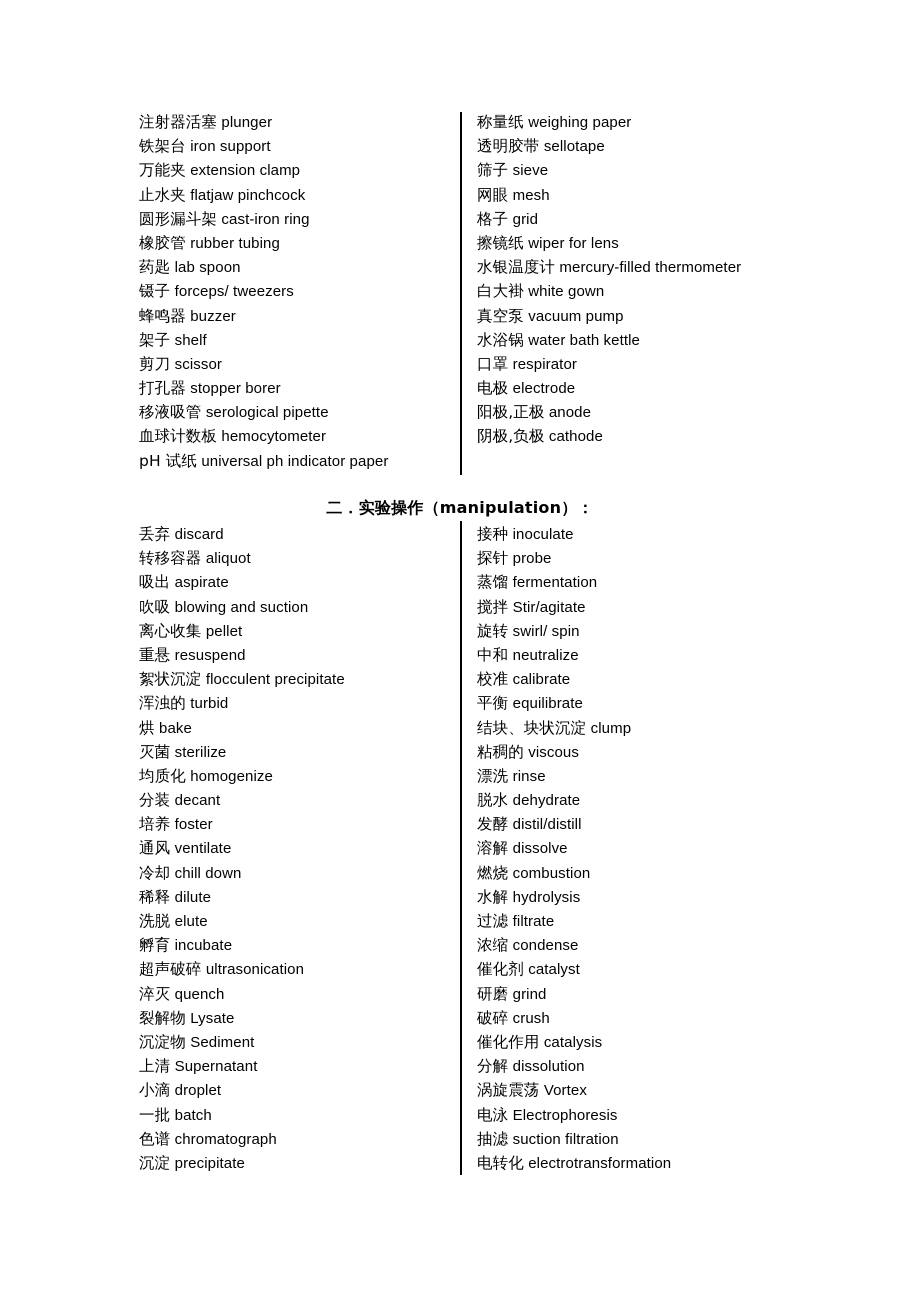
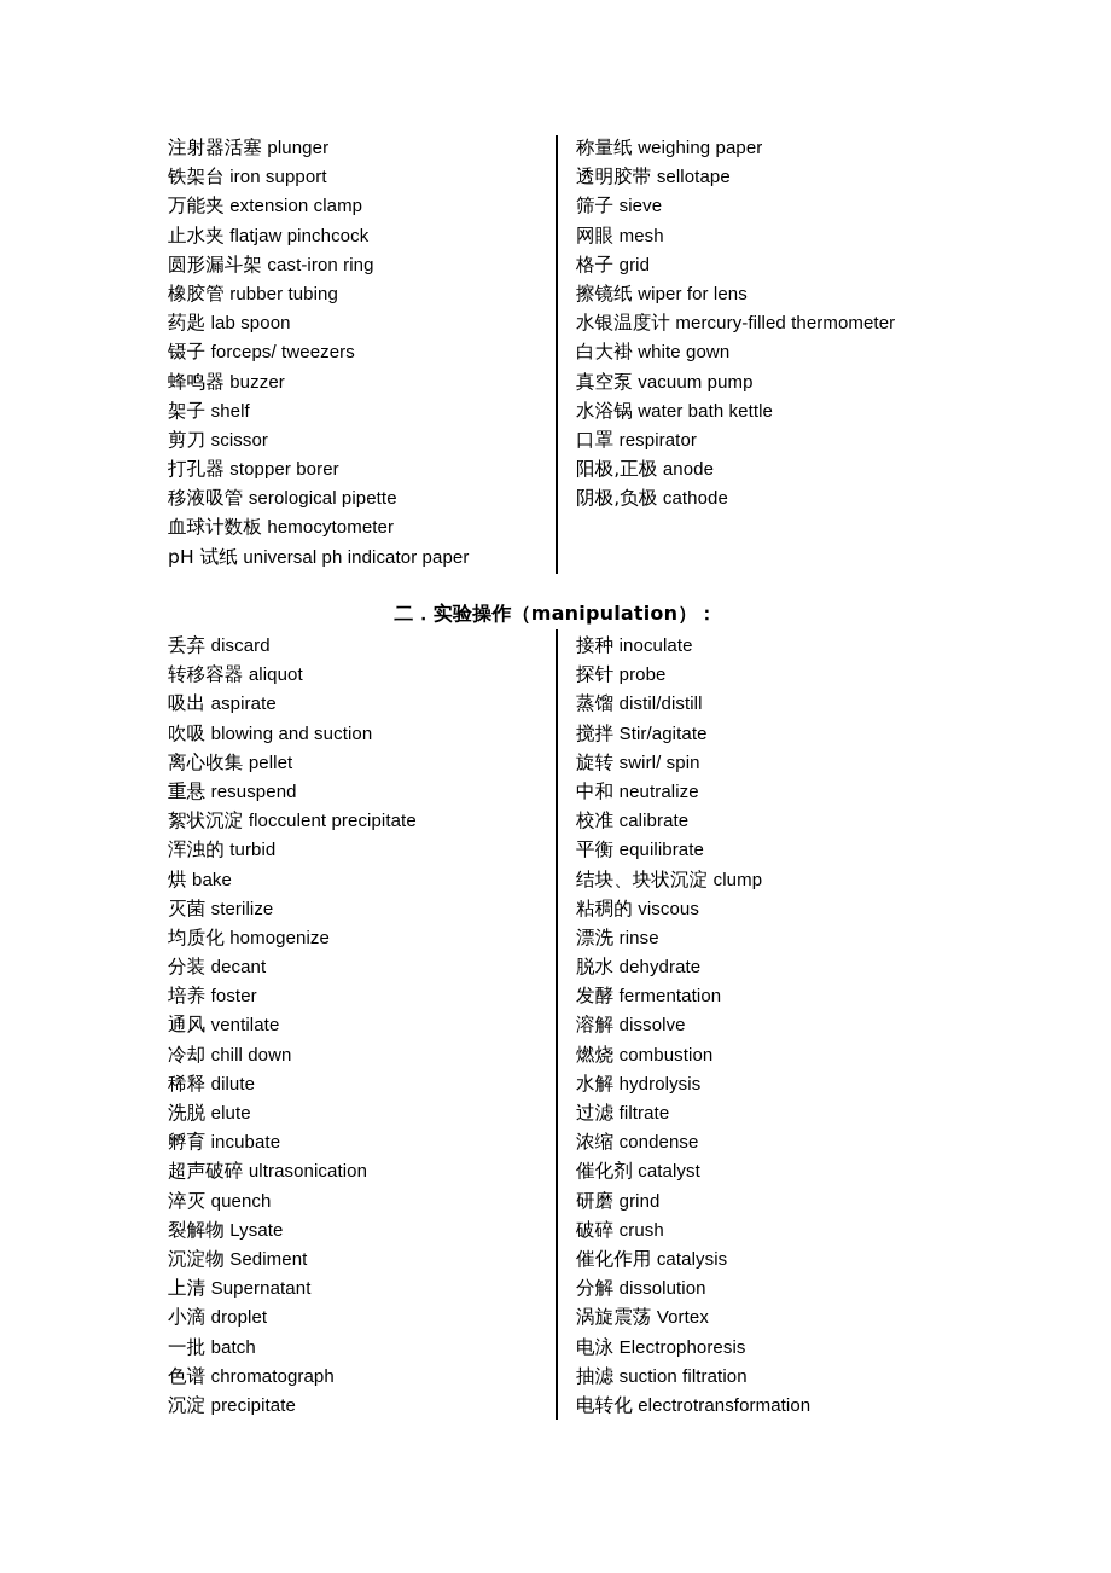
  注射器活塞 plunger
  铁架台 iron support
  万能夹 extension clamp
  止水夹 flatjaw pinchcock
  圆形漏斗架 cast-iron ring
  橡胶管 rubber tubing
  药匙 lab spoon
  镊子 forceps/ tweezers
  蜂鸣器 buzzer
  架子 shelf
  剪刀 scissor
  打孔器 stopper borer
  移液吸管 serological pipette
  血球计数板 hemocytometer
  pH 试纸 universal ph indicator paper
  称量纸 weighing paper
  透明胶带 sellotape
  筛子 sieve
  网眼 mesh
  格子 grid
  擦镜纸 wiper for lens
  水银温度计 mercury-filled thermometer
  白大褂 white gown
  真空泵 vacuum pump
  水浴锅 water bath kettle
  口罩 respirator
- 电极 electrode
  阳极,正极 anode
  阴极,负极 cathode
  二．实验操作（manipulation）：
  丢弃 discard
  转移容器 aliquot
  吸出 aspirate
  吹吸 blowing and suction
  离心收集 pellet
  重悬 resuspend
  絮状沉淀 flocculent precipitate
  浑浊的 turbid
  烘 bake
  灭菌 sterilize
  均质化 homogenize
  分装 decant
  培养 foster
  通风 ventilate
  冷却 chill down
  稀释 dilute
  洗脱 elute
  孵育 incubate
  超声破碎 ultrasonication
  淬灭 quench
  裂解物 Lysate
  沉淀物 Sediment
  上清 Supernatant
  小滴 droplet
  一批 batch
  色谱 chromatograph
  沉淀 precipitate
  接种 inoculate
  探针 probe
- 蒸馏 fermentation
+ 蒸馏 distil/distill
  搅拌 Stir/agitate
  旋转 swirl/ spin
  中和 neutralize
  校准 calibrate
  平衡 equilibrate
  结块、块状沉淀 clump
  粘稠的 viscous
  漂洗 rinse
  脱水 dehydrate
- 发酵 distil/distill
+ 发酵 fermentation
  溶解 dissolve
  燃烧 combustion
  水解 hydrolysis
  过滤 filtrate
  浓缩 condense
  催化剂 catalyst
  研磨 grind
  破碎 crush
  催化作用 catalysis
  分解 dissolution
  涡旋震荡 Vortex
  电泳 Electrophoresis
  抽滤 suction filtration
  电转化 electrotransformation
